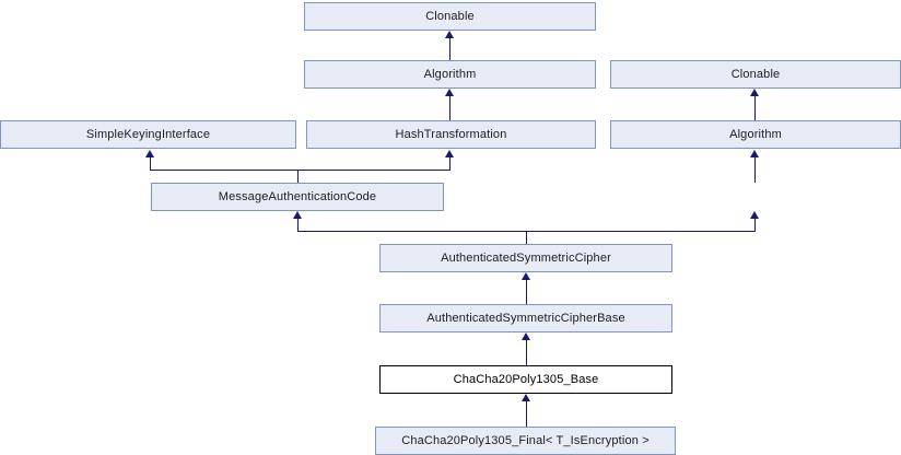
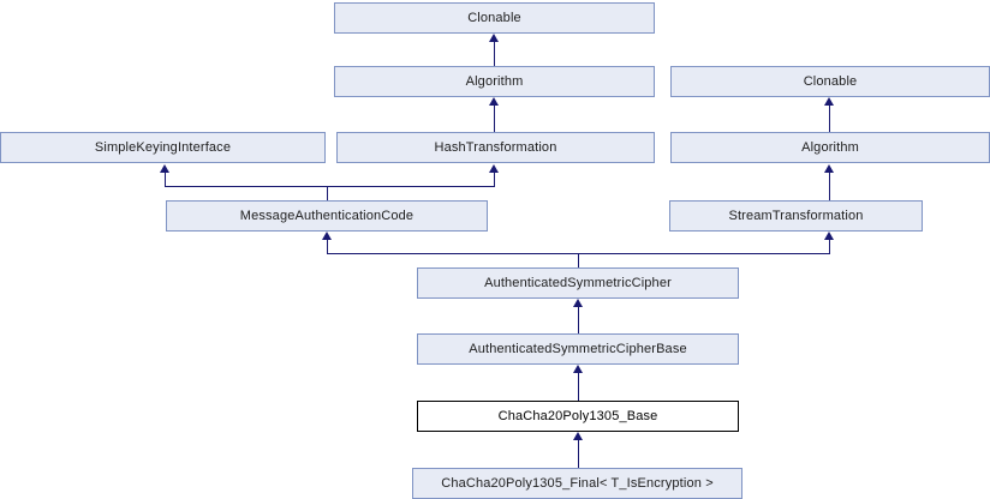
  Clonable
  Algorithm
  Clonable
  SimpleKeyingInterface
  HashTransformation
  Algorithm
  MessageAuthenticationCode
+ StreamTransformation
  AuthenticatedSymmetricCipher
  AuthenticatedSymmetricCipherBase
  ChaCha20Poly1305_Base
  ChaCha20Poly1305_Final< T_IsEncryption >
